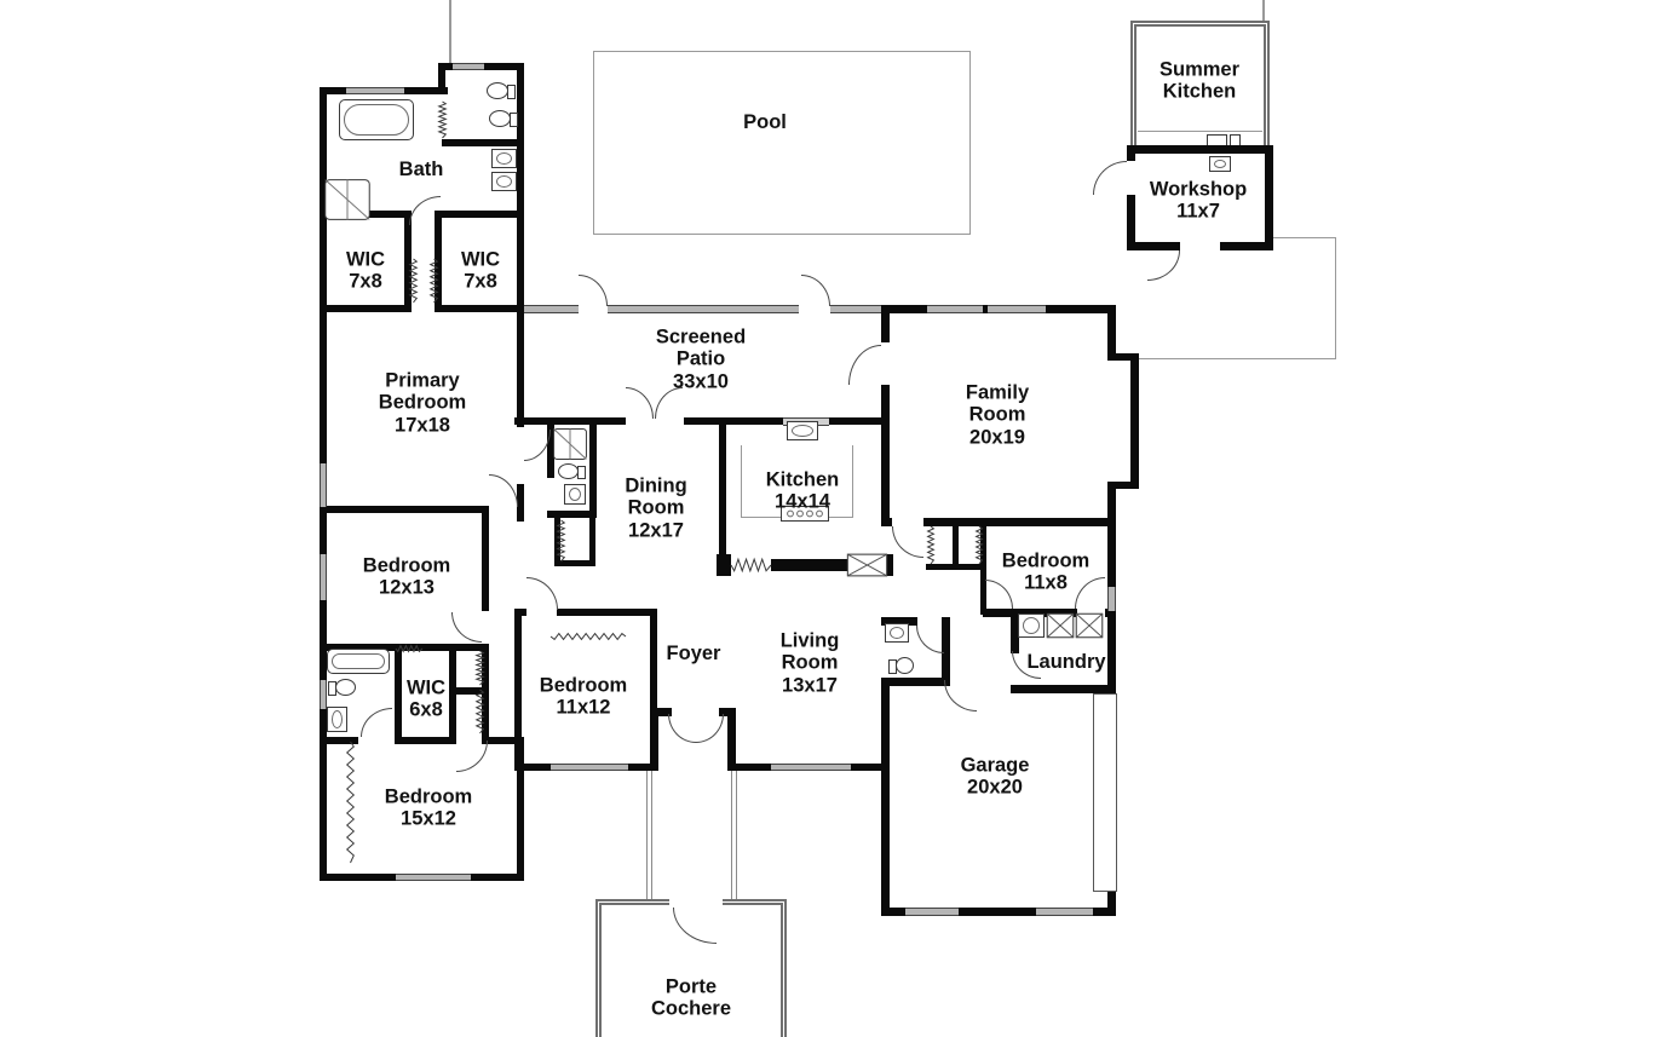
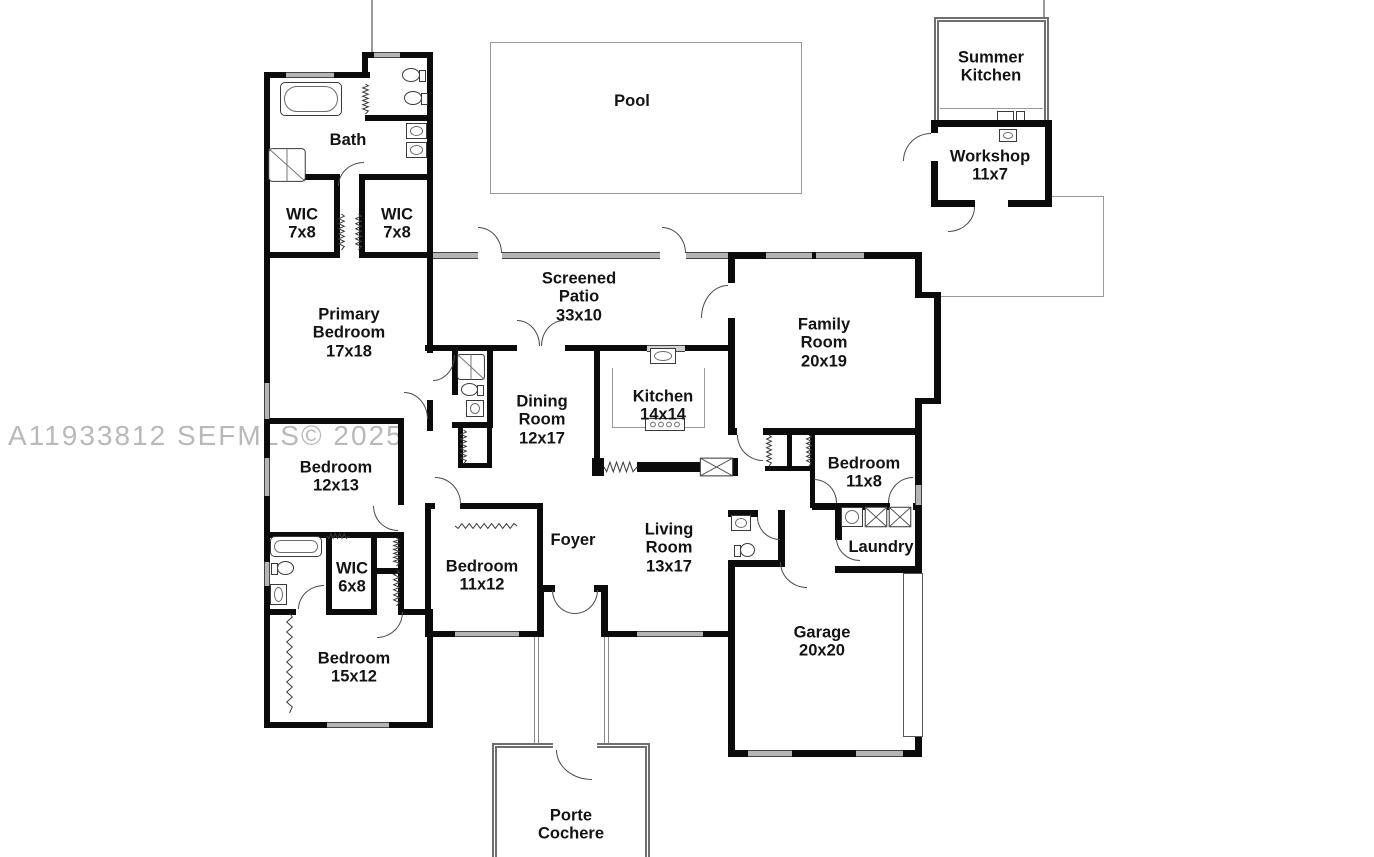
+ A11933812 SEFMLS© 2025
  Pool
  Summer
  Kitchen
  Workshop
  11x7
  Bath
  WIC
  7x8
  WIC
  7x8
  Primary
  Bedroom
  17x18
  Screened
  Patio
  33x10
  Family
  Room
  20x19
  Dining
  Room
  12x17
  Kitchen
  14x14
  Bedroom
  12x13
  Bedroom
  11x8
  Laundry
  Foyer
  Living
  Room
  13x17
  Garage
  20x20
  WIC
  6x8
  Bedroom
  11x12
  Bedroom
  15x12
  Porte
  Cochere
